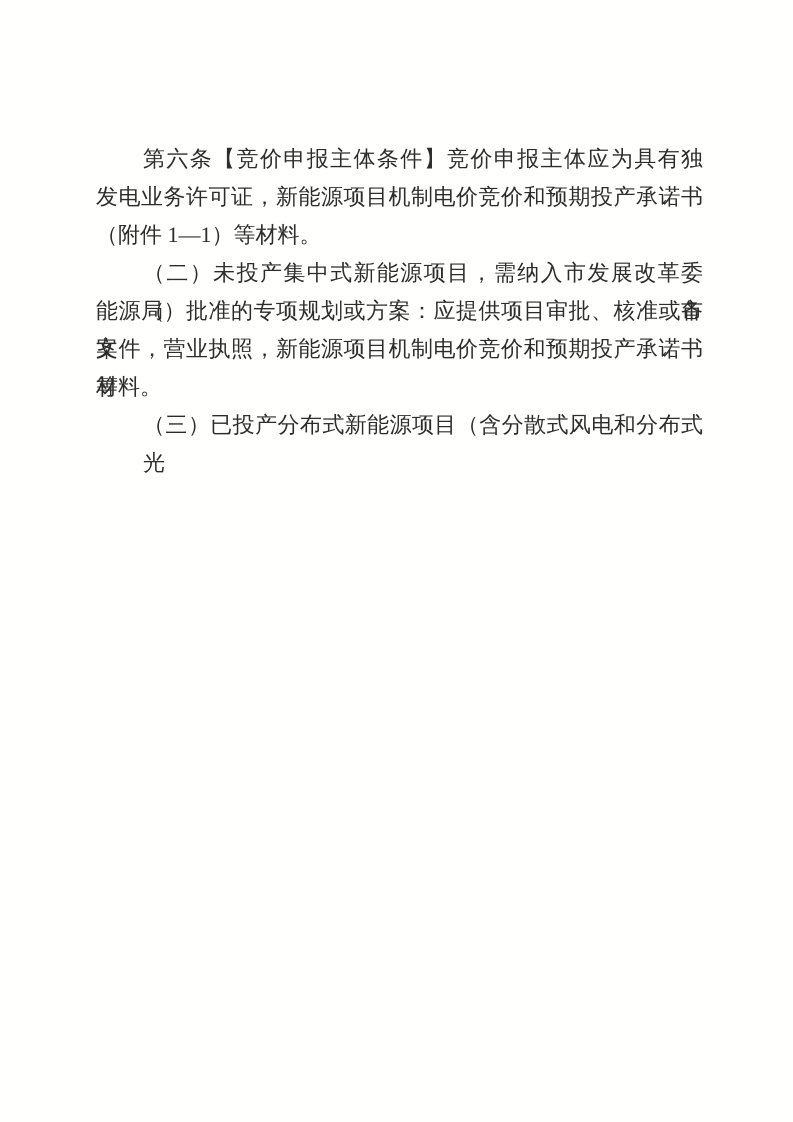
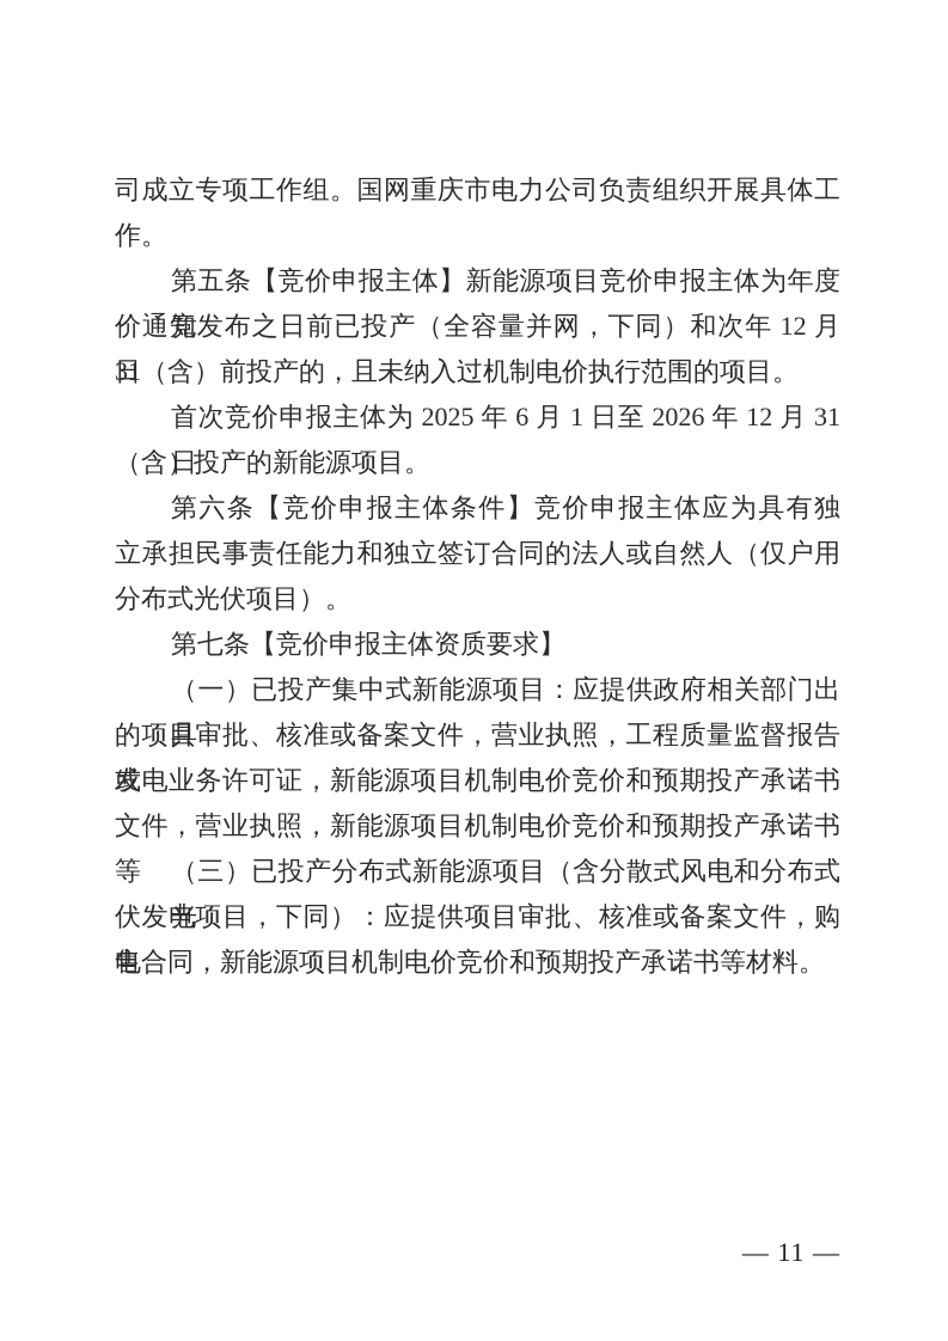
+ 司成立专项工作组。国网重庆市电力公司负责组织开展具体工
+ 作。
+ 第五条【竞价申报主体】新能源项目竞价申报主体为年度竞
+ 价通知发布之日前已投产（全容量并网，下同）和次年 12 月 31
+ 日（含）前投产的，且未纳入过机制电价执行范围的项目。
+ 首次竞价申报主体为 2025 年 6 月 1 日至 2026 年 12 月 31 日
+ （含）投产的新能源项目。
  第六条【竞价申报主体条件】竞价申报主体应为具有独
+ 立承担民事责任能力和独立签订合同的法人或自然人（仅户用
+ 分布式光伏项目）。
+ 第七条【竞价申报主体资质要求】
+ （一）已投产集中式新能源项目：应提供政府相关部门出具
+ 的项目审批、核准或备案文件，营业执照，工程质量监督报告或
  发电业务许可证，新能源项目机制电价竞价和预期投产承诺书
- （附件 1—1）等材料。
- （二）未投产集中式新能源项目，需纳入市发展改革委（市
- 能源局）批准的专项规划或方案：应提供项目审批、核准或备案
  文件，营业执照，新能源项目机制电价竞价和预期投产承诺书等
- 材料。
  （三）已投产分布式新能源项目（含分散式风电和分布式光
+ 伏发电项目，下同）：应提供项目审批、核准或备案文件，购售
+ 电合同，新能源项目机制电价竞价和预期投产承诺书等材料。
+ — 11 —
